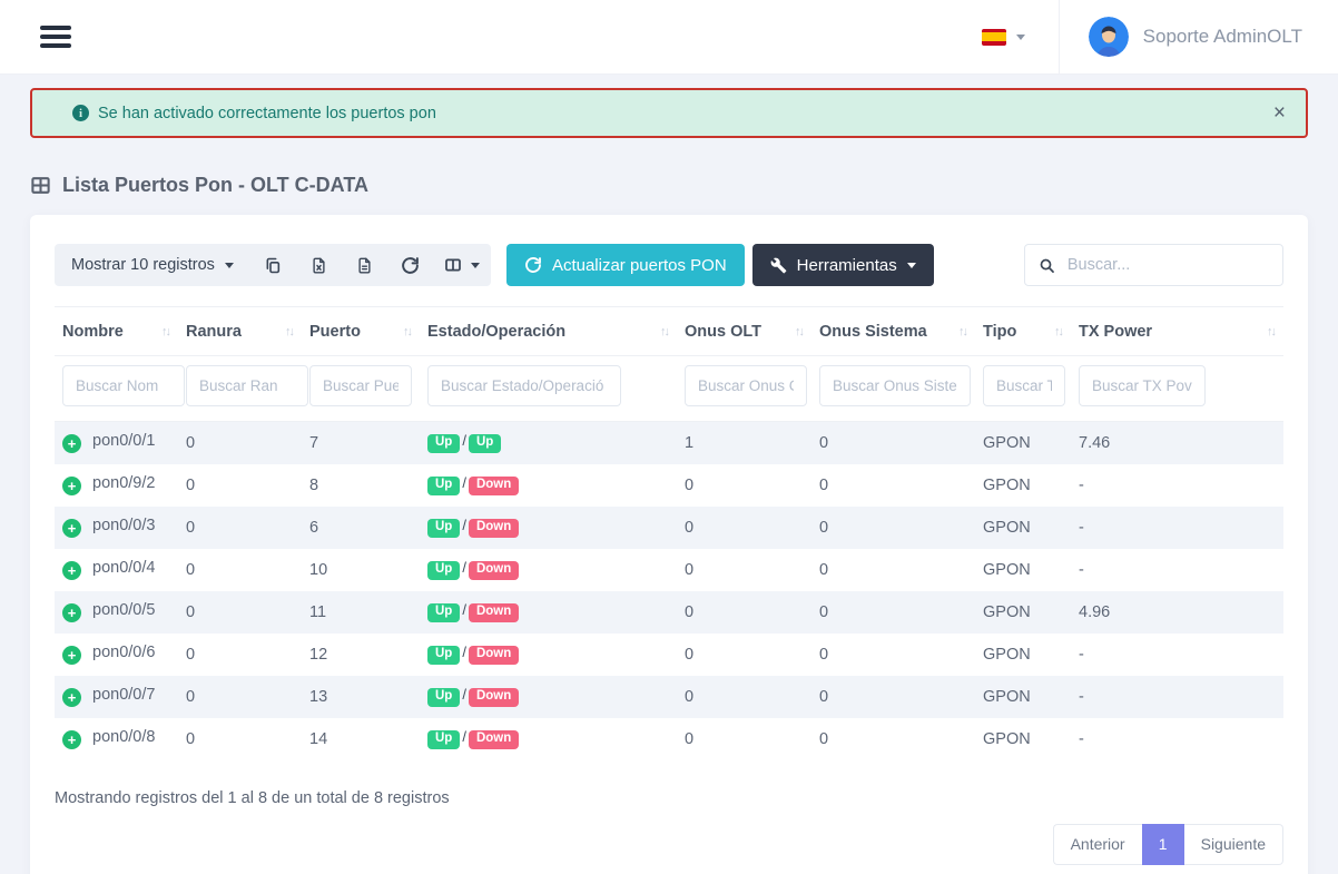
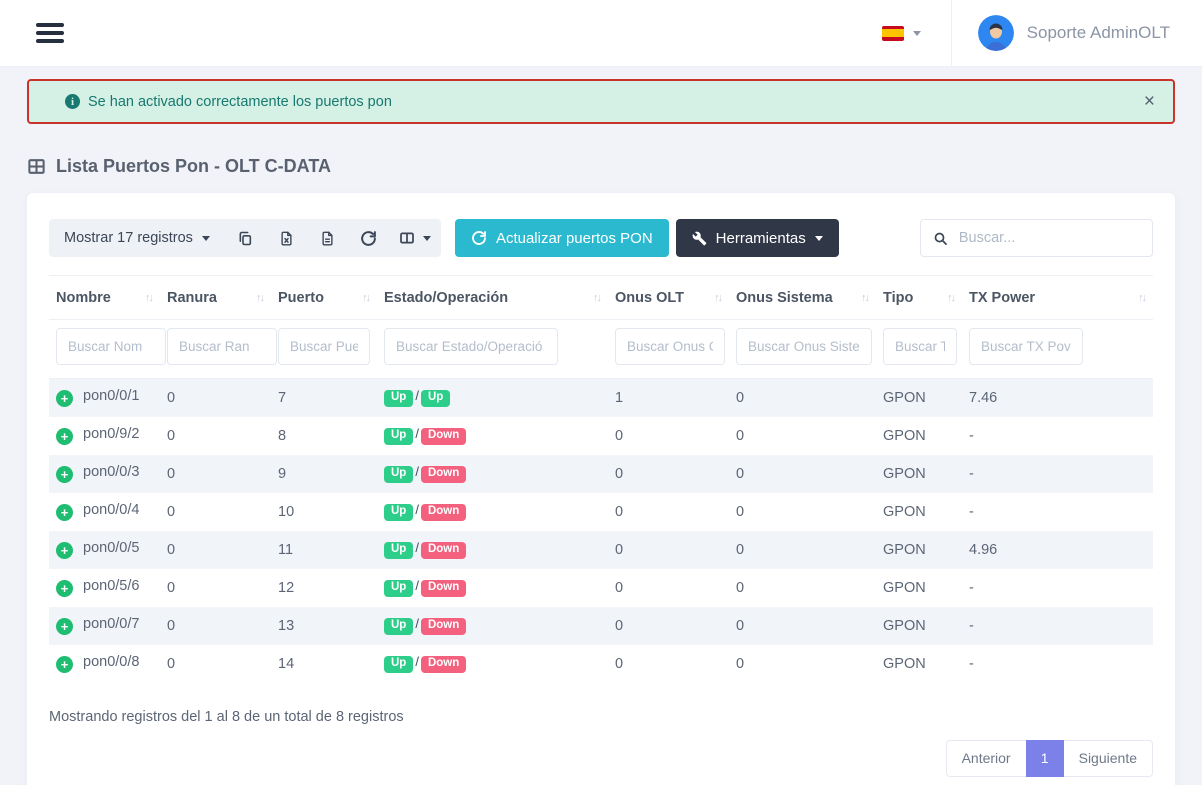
  Soporte AdminOLT
  i
  Se han activado correctamente los puertos pon
  ×
  Lista Puertos Pon - OLT C-DATA
- Mostrar 10 registros
+ Mostrar 17 registros
  Actualizar puertos PON
  Herramientas
  Buscar...
  Nombre ↑↓	Ranura ↑↓	Puerto ↑↓	Estado/Operación ↑↓	Onus OLT ↑↓	Onus Sistema ↑↓	Tipo ↑↓	TX Power ↑↓
  Buscar Nom	Buscar Ran	Buscar Pue	Buscar Estado/Operació	Buscar Onus	Buscar Onus Siste	Buscar T	Buscar TX Pov
  + pon0/0/1	0	7	Up / Up	1	0	GPON	7.46
  + pon0/9/2	0	8	Up / Down	0	0	GPON	-
- + pon0/0/3	0	6	Up / Down	0	0	GPON	-
+ + pon0/0/3	0	9	Up / Down	0	0	GPON	-
  + pon0/0/4	0	10	Up / Down	0	0	GPON	-
  + pon0/0/5	0	11	Up / Down	0	0	GPON	4.96
- + pon0/0/6	0	12	Up / Down	0	0	GPON	-
+ + pon0/5/6	0	12	Up / Down	0	0	GPON	-
  + pon0/0/7	0	13	Up / Down	0	0	GPON	-
  + pon0/0/8	0	14	Up / Down	0	0	GPON	-
  Mostrando registros del 1 al 8 de un total de 8 registros
  Anterior
  1
  Siguiente
